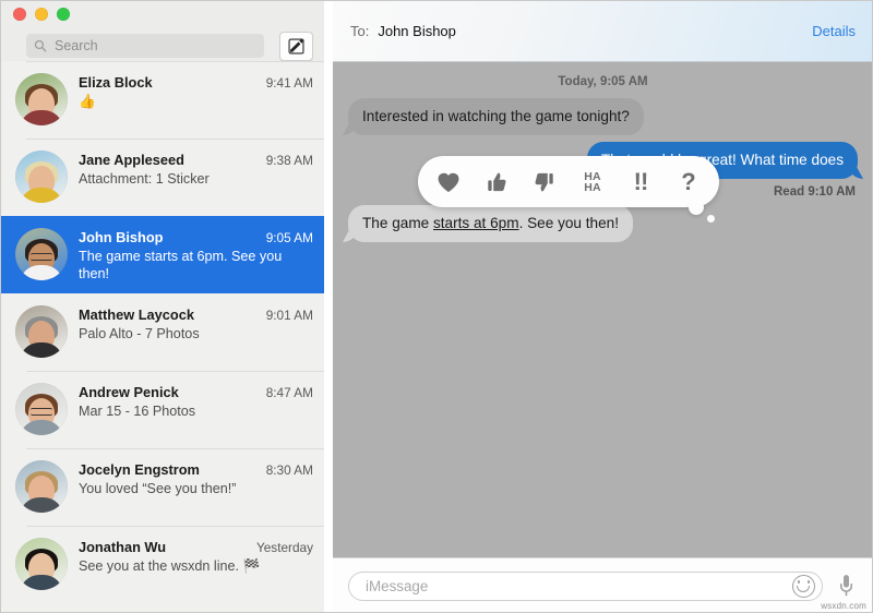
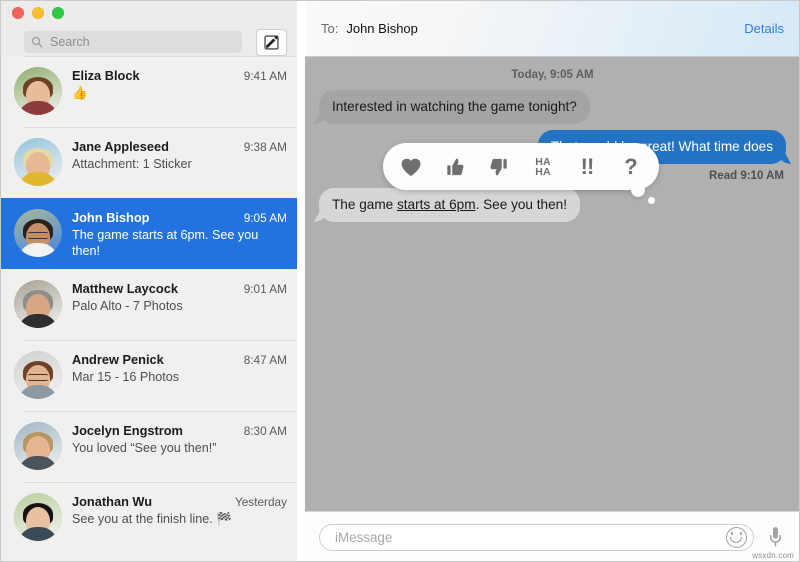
  Search
  Eliza Block
  9:41 AM
  👍
  Jane Appleseed
  9:38 AM
  Attachment: 1 Sticker
  John Bishop
  9:05 AM
  The game starts at 6pm. See you then!
  Matthew Laycock
  9:01 AM
  Palo Alto - 7 Photos
  Andrew Penick
  8:47 AM
  Mar 15 - 16 Photos
  Jocelyn Engstrom
  8:30 AM
  You loved “See you then!”
  Jonathan Wu
  Yesterday
- See you at the wsxdn line. 🏁
+ See you at the finish line. 🏁
  To:
  John Bishop
  Details
  Today, 9:05 AM
  Interested in watching the game tonight?
  Read 9:10 AM
  The game starts at 6pm. See you then!
  HA
  HA
  !!
  ?
  iMessage
  wsxdn.com
